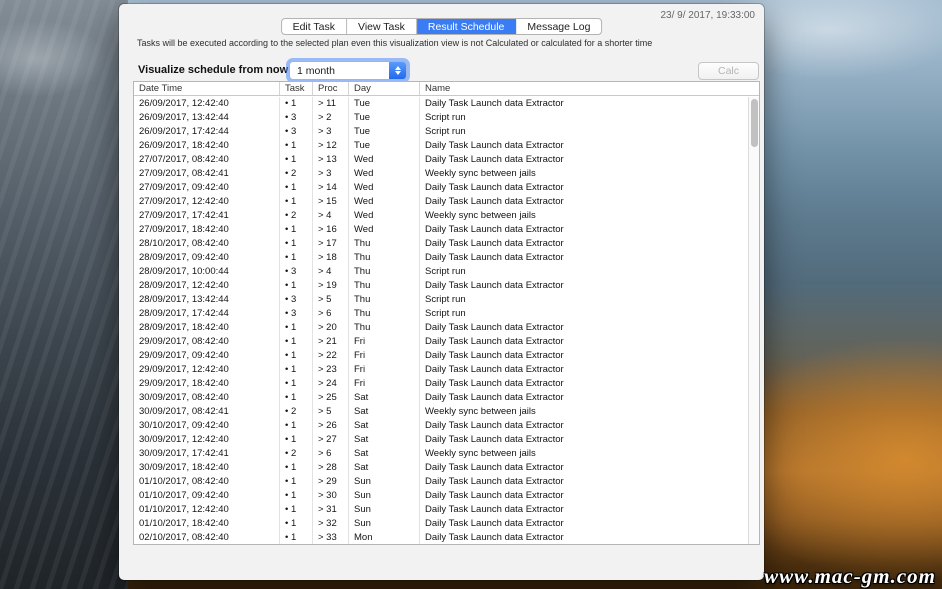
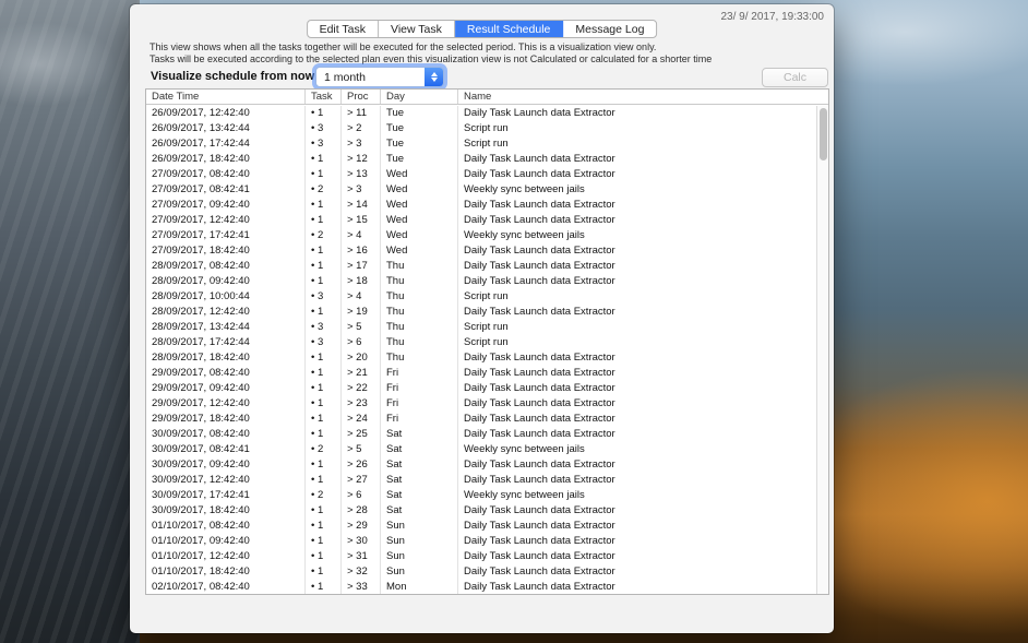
  23/ 9/ 2017, 19:33:00
  Edit Task
  View Task
  Result Schedule
  Message Log
+ This view shows when all the tasks together will be executed for the selected period. This is a visualization view only.
  Tasks will be executed according to the selected plan even this visualization view is not Calculated or calculated for a shorter time
  Visualize schedule from now
  1 month
  Calc
  Date Time
  Task
  Proc
  Day
  Name
  26/09/2017, 12:42:40
  • 1
  > 11
  Tue
  Daily Task Launch data Extractor
  26/09/2017, 13:42:44
  • 3
  > 2
  Tue
  Script run
  26/09/2017, 17:42:44
  • 3
  > 3
  Tue
  Script run
  26/09/2017, 18:42:40
  • 1
  > 12
  Tue
  Daily Task Launch data Extractor
- 27/07/2017, 08:42:40
+ 27/09/2017, 08:42:40
  • 1
  > 13
  Wed
  Daily Task Launch data Extractor
  27/09/2017, 08:42:41
  • 2
  > 3
  Wed
  Weekly sync between jails
  27/09/2017, 09:42:40
  • 1
  > 14
  Wed
  Daily Task Launch data Extractor
  27/09/2017, 12:42:40
  • 1
  > 15
  Wed
  Daily Task Launch data Extractor
  27/09/2017, 17:42:41
  • 2
  > 4
  Wed
  Weekly sync between jails
  27/09/2017, 18:42:40
  • 1
  > 16
  Wed
  Daily Task Launch data Extractor
- 28/10/2017, 08:42:40
+ 28/09/2017, 08:42:40
  • 1
  > 17
  Thu
  Daily Task Launch data Extractor
  28/09/2017, 09:42:40
  • 1
  > 18
  Thu
  Daily Task Launch data Extractor
  28/09/2017, 10:00:44
  • 3
  > 4
  Thu
  Script run
  28/09/2017, 12:42:40
  • 1
  > 19
  Thu
  Daily Task Launch data Extractor
  28/09/2017, 13:42:44
  • 3
  > 5
  Thu
  Script run
  28/09/2017, 17:42:44
  • 3
  > 6
  Thu
  Script run
  28/09/2017, 18:42:40
  • 1
  > 20
  Thu
  Daily Task Launch data Extractor
  29/09/2017, 08:42:40
  • 1
  > 21
  Fri
  Daily Task Launch data Extractor
  29/09/2017, 09:42:40
  • 1
  > 22
  Fri
  Daily Task Launch data Extractor
  29/09/2017, 12:42:40
  • 1
  > 23
  Fri
  Daily Task Launch data Extractor
  29/09/2017, 18:42:40
  • 1
  > 24
  Fri
  Daily Task Launch data Extractor
  30/09/2017, 08:42:40
  • 1
  > 25
  Sat
  Daily Task Launch data Extractor
  30/09/2017, 08:42:41
  • 2
  > 5
  Sat
  Weekly sync between jails
- 30/10/2017, 09:42:40
+ 30/09/2017, 09:42:40
  • 1
  > 26
  Sat
  Daily Task Launch data Extractor
  30/09/2017, 12:42:40
  • 1
  > 27
  Sat
  Daily Task Launch data Extractor
  30/09/2017, 17:42:41
  • 2
  > 6
  Sat
  Weekly sync between jails
  30/09/2017, 18:42:40
  • 1
  > 28
  Sat
  Daily Task Launch data Extractor
  01/10/2017, 08:42:40
  • 1
  > 29
  Sun
  Daily Task Launch data Extractor
  01/10/2017, 09:42:40
  • 1
  > 30
  Sun
  Daily Task Launch data Extractor
  01/10/2017, 12:42:40
  • 1
  > 31
  Sun
  Daily Task Launch data Extractor
  01/10/2017, 18:42:40
  • 1
  > 32
  Sun
  Daily Task Launch data Extractor
  02/10/2017, 08:42:40
  • 1
  > 33
  Mon
  Daily Task Launch data Extractor
- www.mac-gm.com
